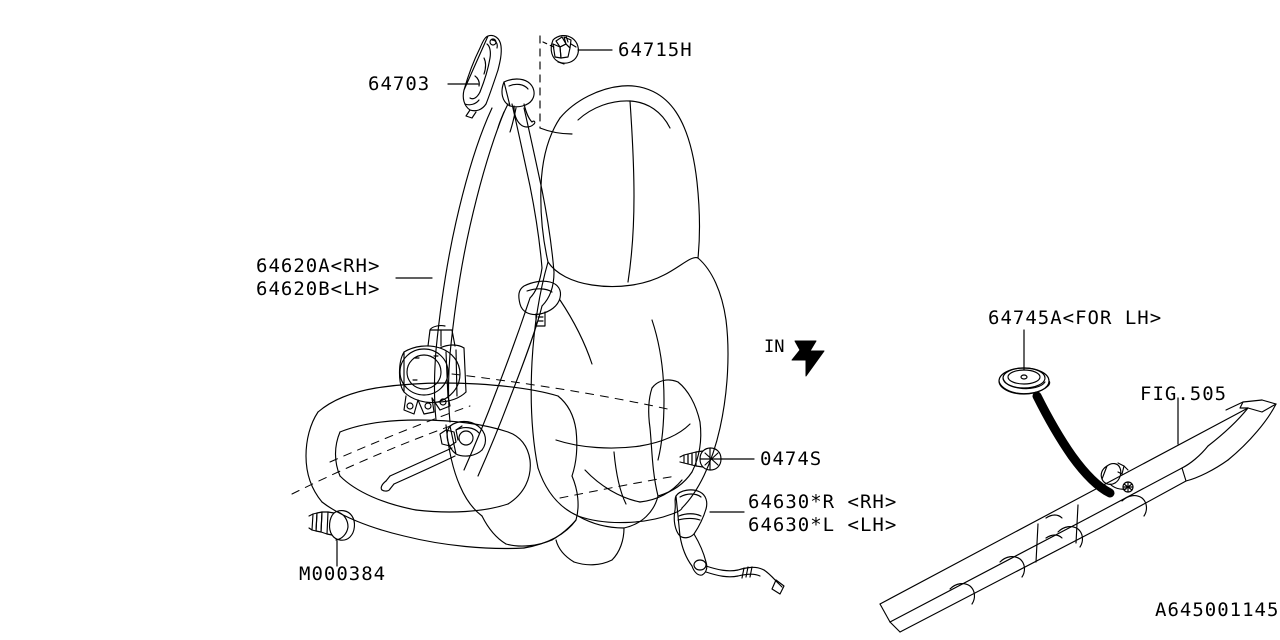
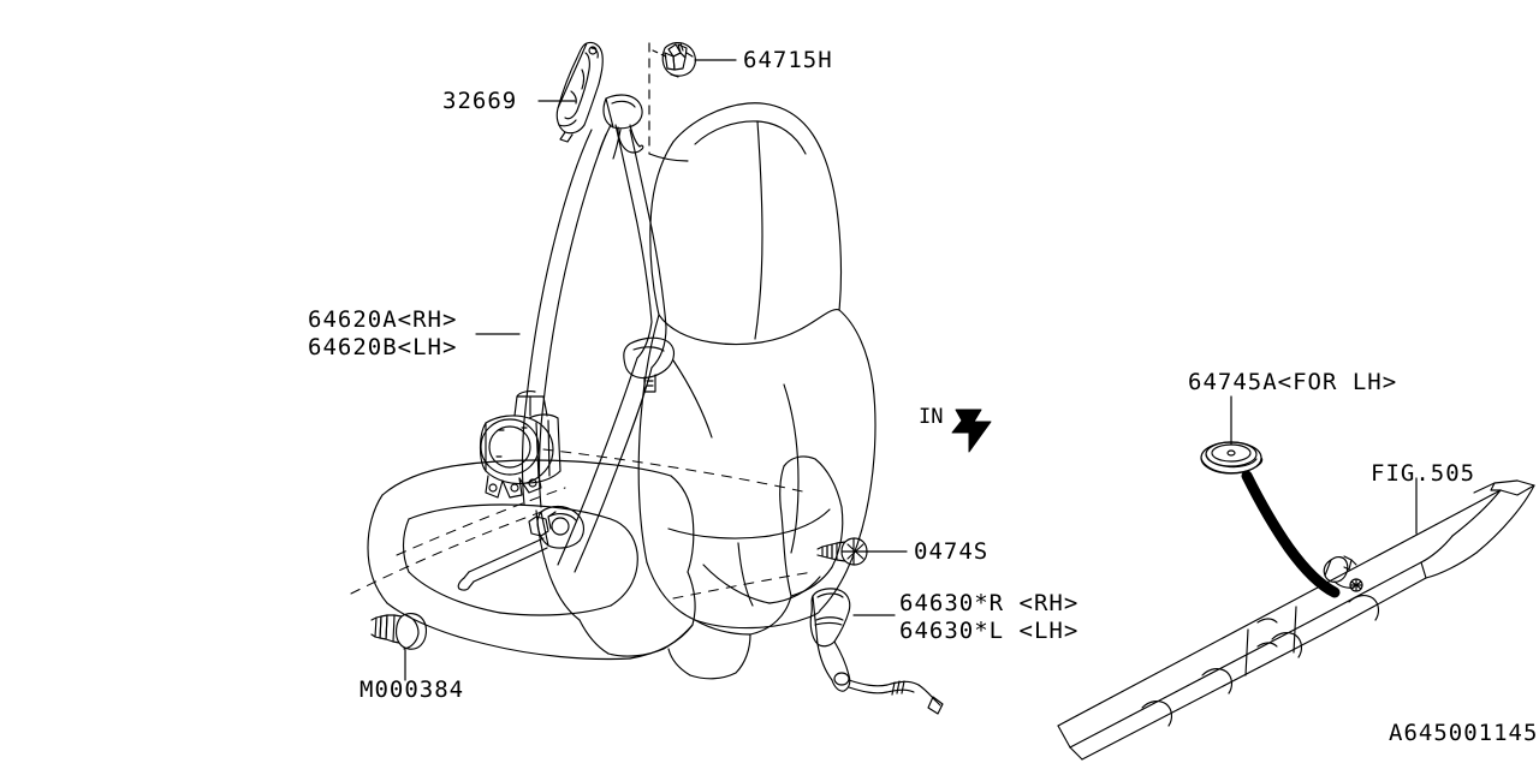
- 64703
+ 32669
  64715H
  64620A<RH>
  64620B<LH>
  0474S
  64630*R <RH>
  64630*L <LH>
  M000384
  64745A<FOR LH>
  FIG.505
  IN
  A645001145
